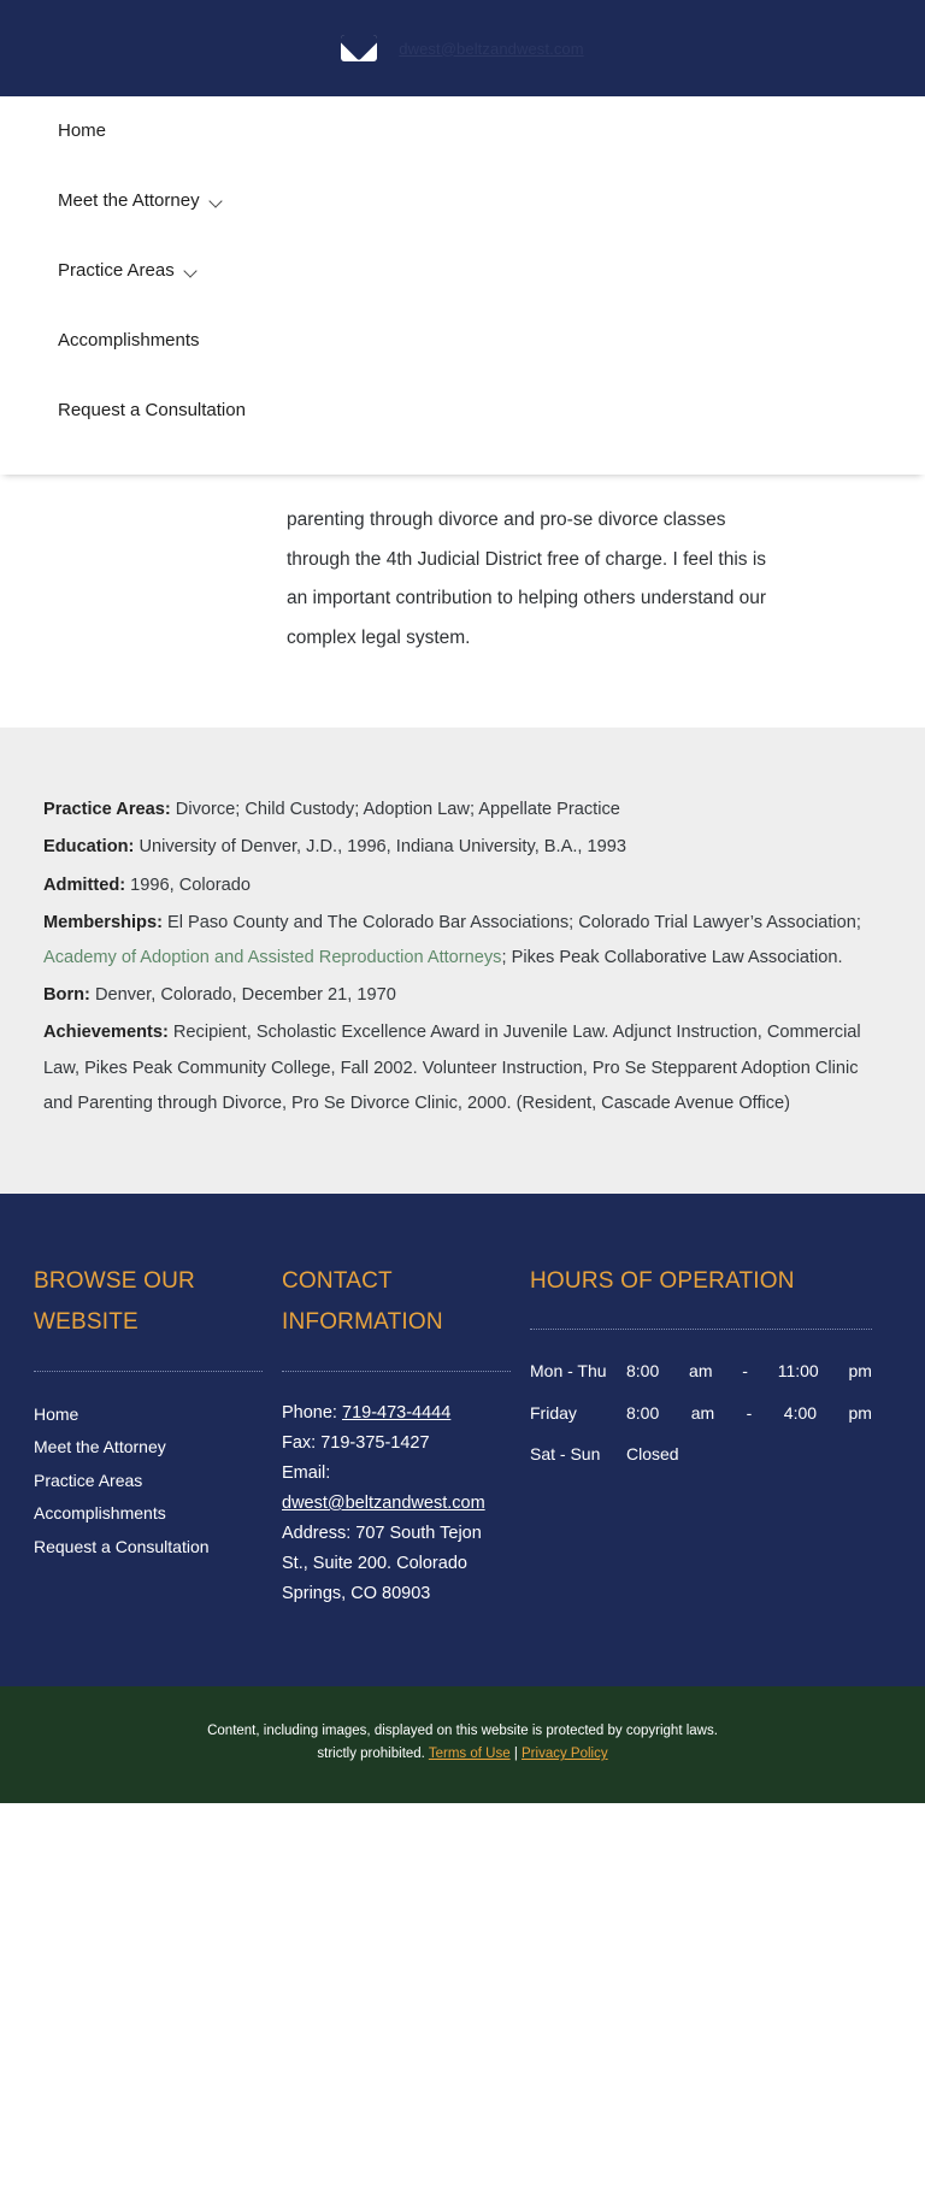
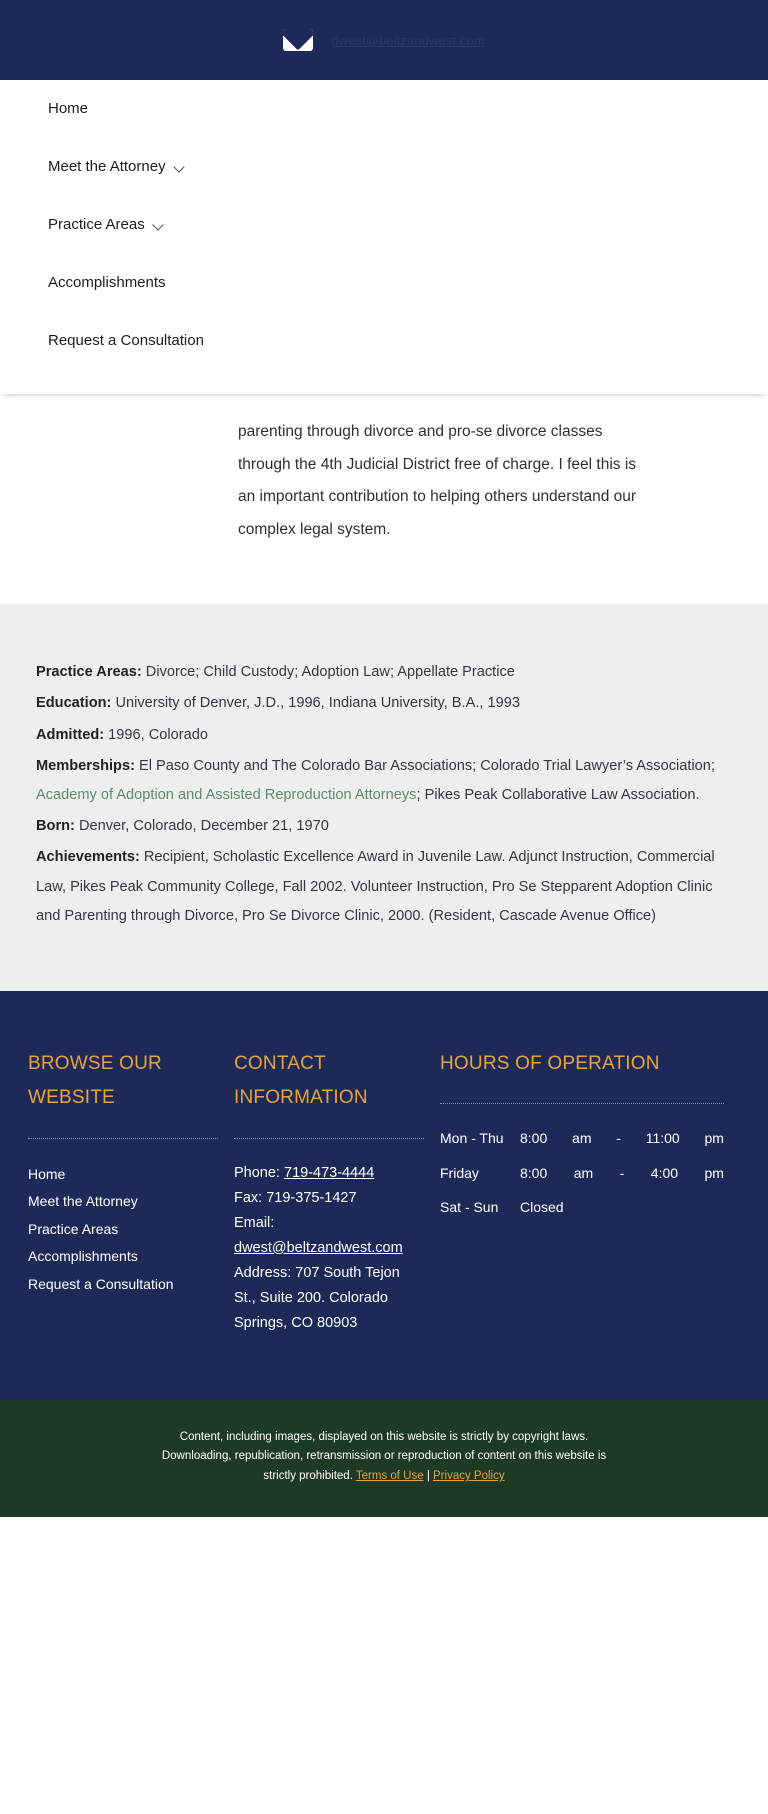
  Home
  Meet the Attorney
  Practice Areas
  Accomplishments
  Request a Consultation
  parenting through divorce and pro-se divorce classes through the 4th Judicial District free of charge. I feel this is an important contribution to helping others understand our complex legal system.
  Practice Areas: Divorce; Child Custody; Adoption Law; Appellate Practice
  Education: University of Denver, J.D., 1996, Indiana University, B.A., 1993
  Admitted: 1996, Colorado
  Memberships: El Paso County and The Colorado Bar Associations; Colorado Trial Lawyer’s Association; Academy of Adoption and Assisted Reproduction Attorneys; Pikes Peak Collaborative Law Association.
  Born: Denver, Colorado, December 21, 1970
  Achievements: Recipient, Scholastic Excellence Award in Juvenile Law. Adjunct Instruction, Commercial Law, Pikes Peak Community College, Fall 2002. Volunteer Instruction, Pro Se Stepparent Adoption Clinic and Parenting through Divorce, Pro Se Divorce Clinic, 2000. (Resident, Cascade Avenue Office)
  BROWSE OUR WEBSITE
  Home
  Meet the Attorney
  Practice Areas
  Accomplishments
  Request a Consultation
  CONTACT INFORMATION
  Phone: 719-473-4444
  Fax: 719-375-1427
  Email:
  dwest@beltzandwest.com
  Address: 707 South Tejon St., Suite 200. Colorado Springs, CO 80903
  HOURS OF OPERATION
  Mon - Thu
  8:00
  am
  -
  11:00
  pm
  Friday
  8:00
  am
  -
  4:00
  pm
  Sat - Sun
  Closed
- Content, including images, displayed on this website is protected by copyright laws.
+ Content, including images, displayed on this website is strictly by copyright laws.
+ Downloading, republication, retransmission or reproduction of content on this website is
  strictly prohibited. Terms of Use | Privacy Policy
